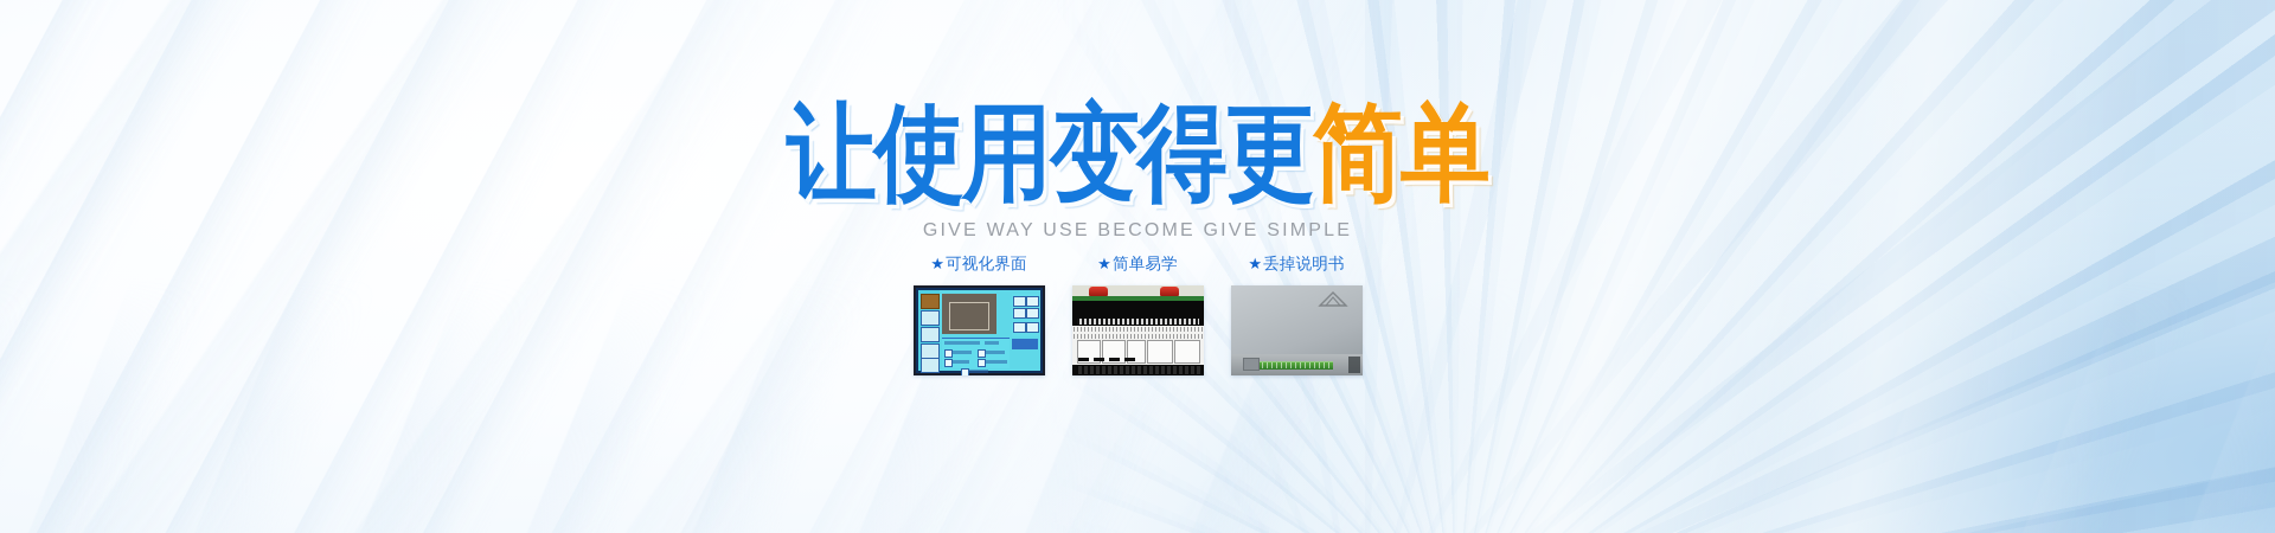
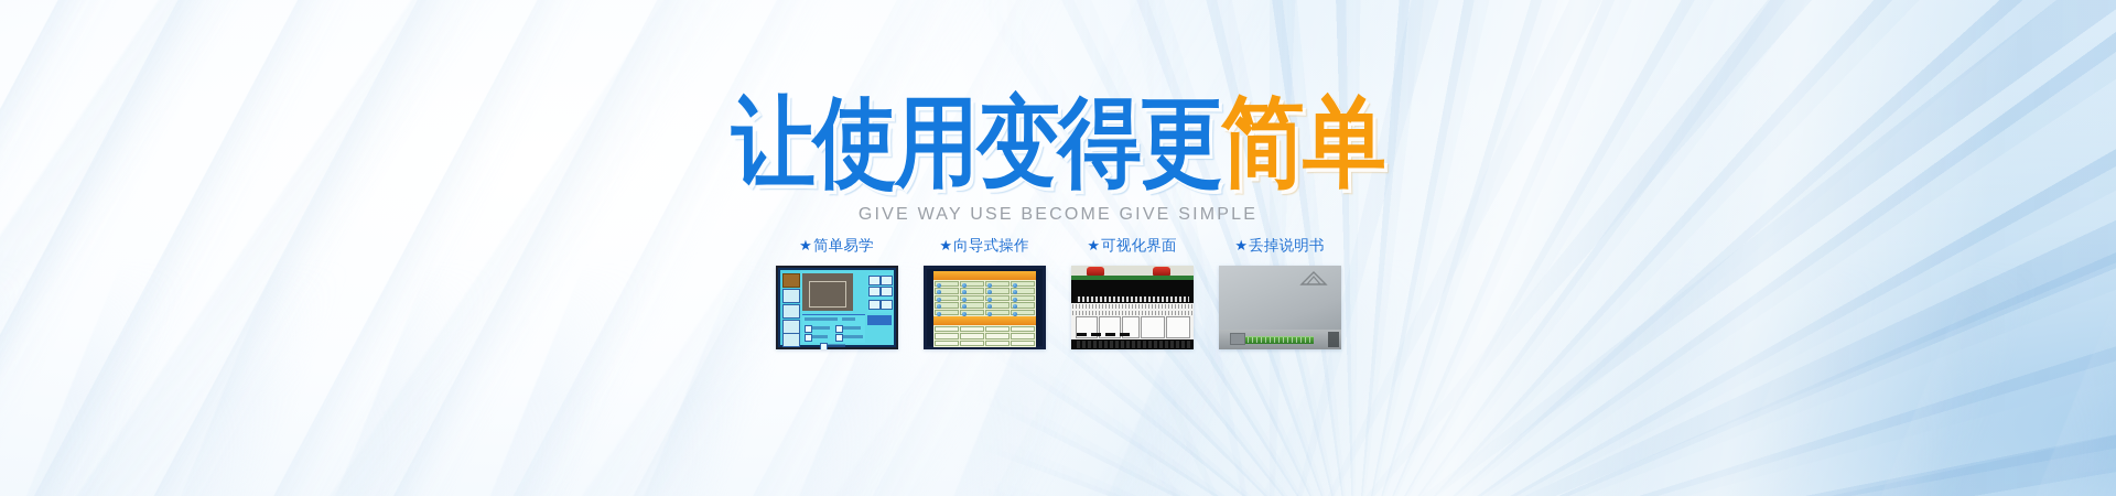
  让使用变得更简单
  GIVE WAY USE BECOME GIVE SIMPLE
- ★可视化界面
+ ★简单易学
+ ★向导式操作
- ★简单易学
+ ★可视化界面
  ★丢掉说明书
